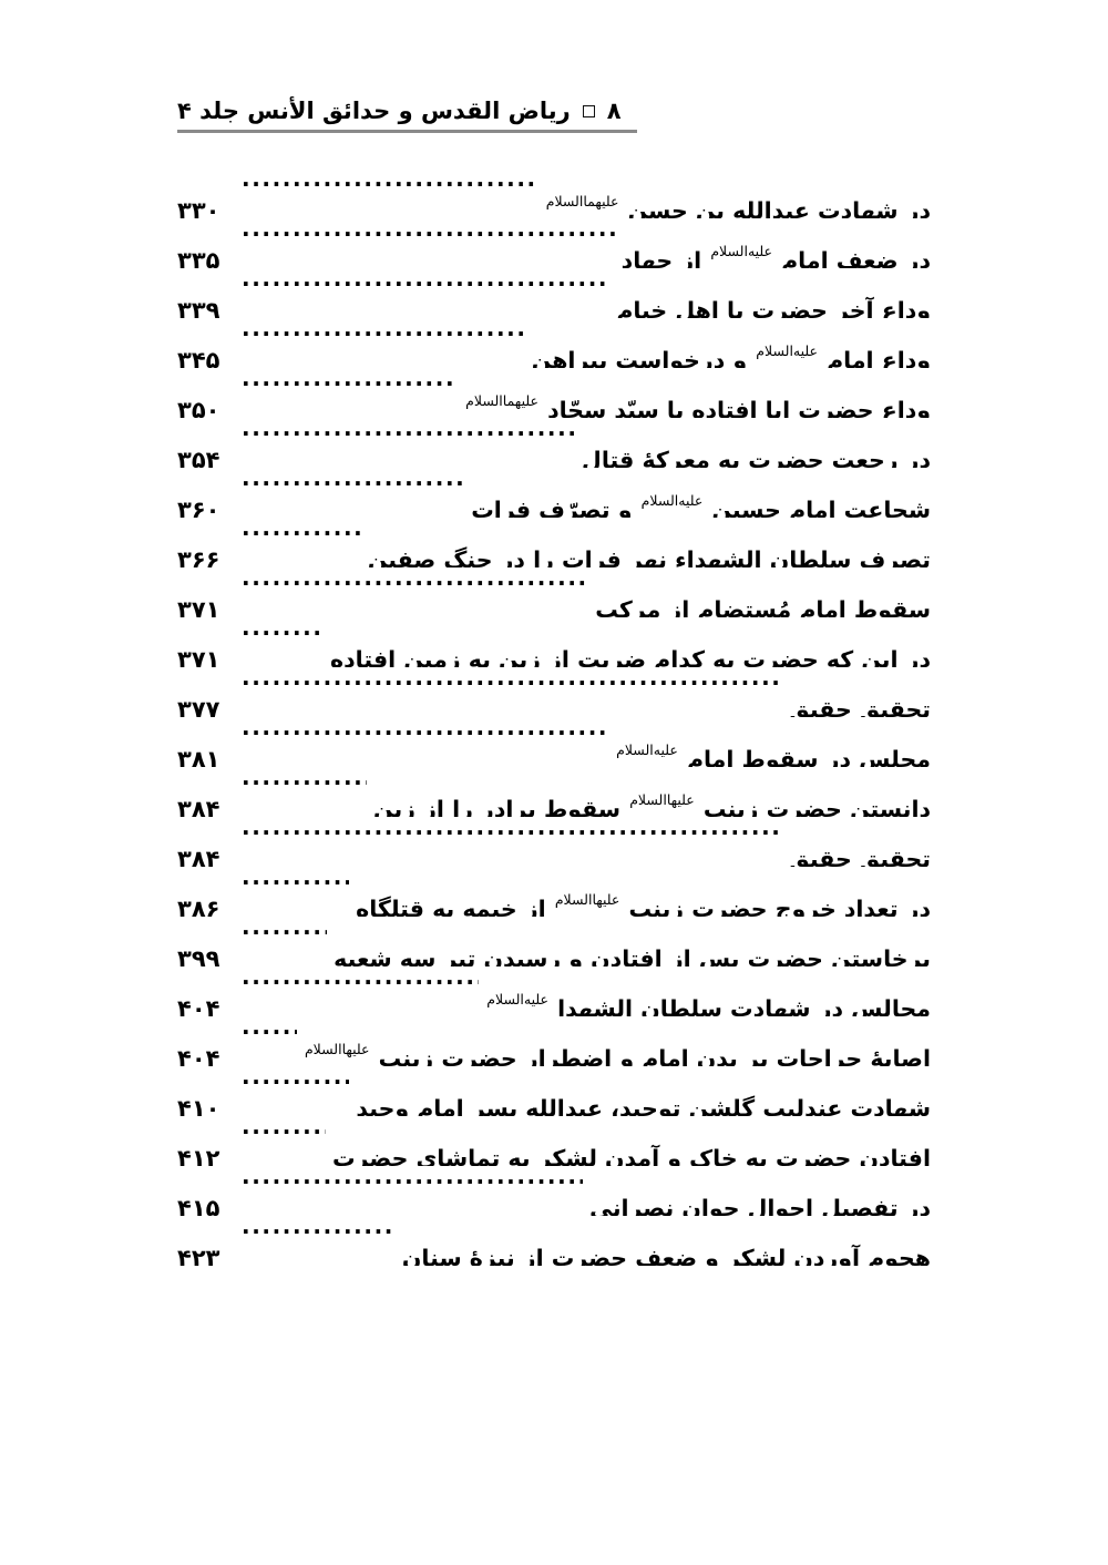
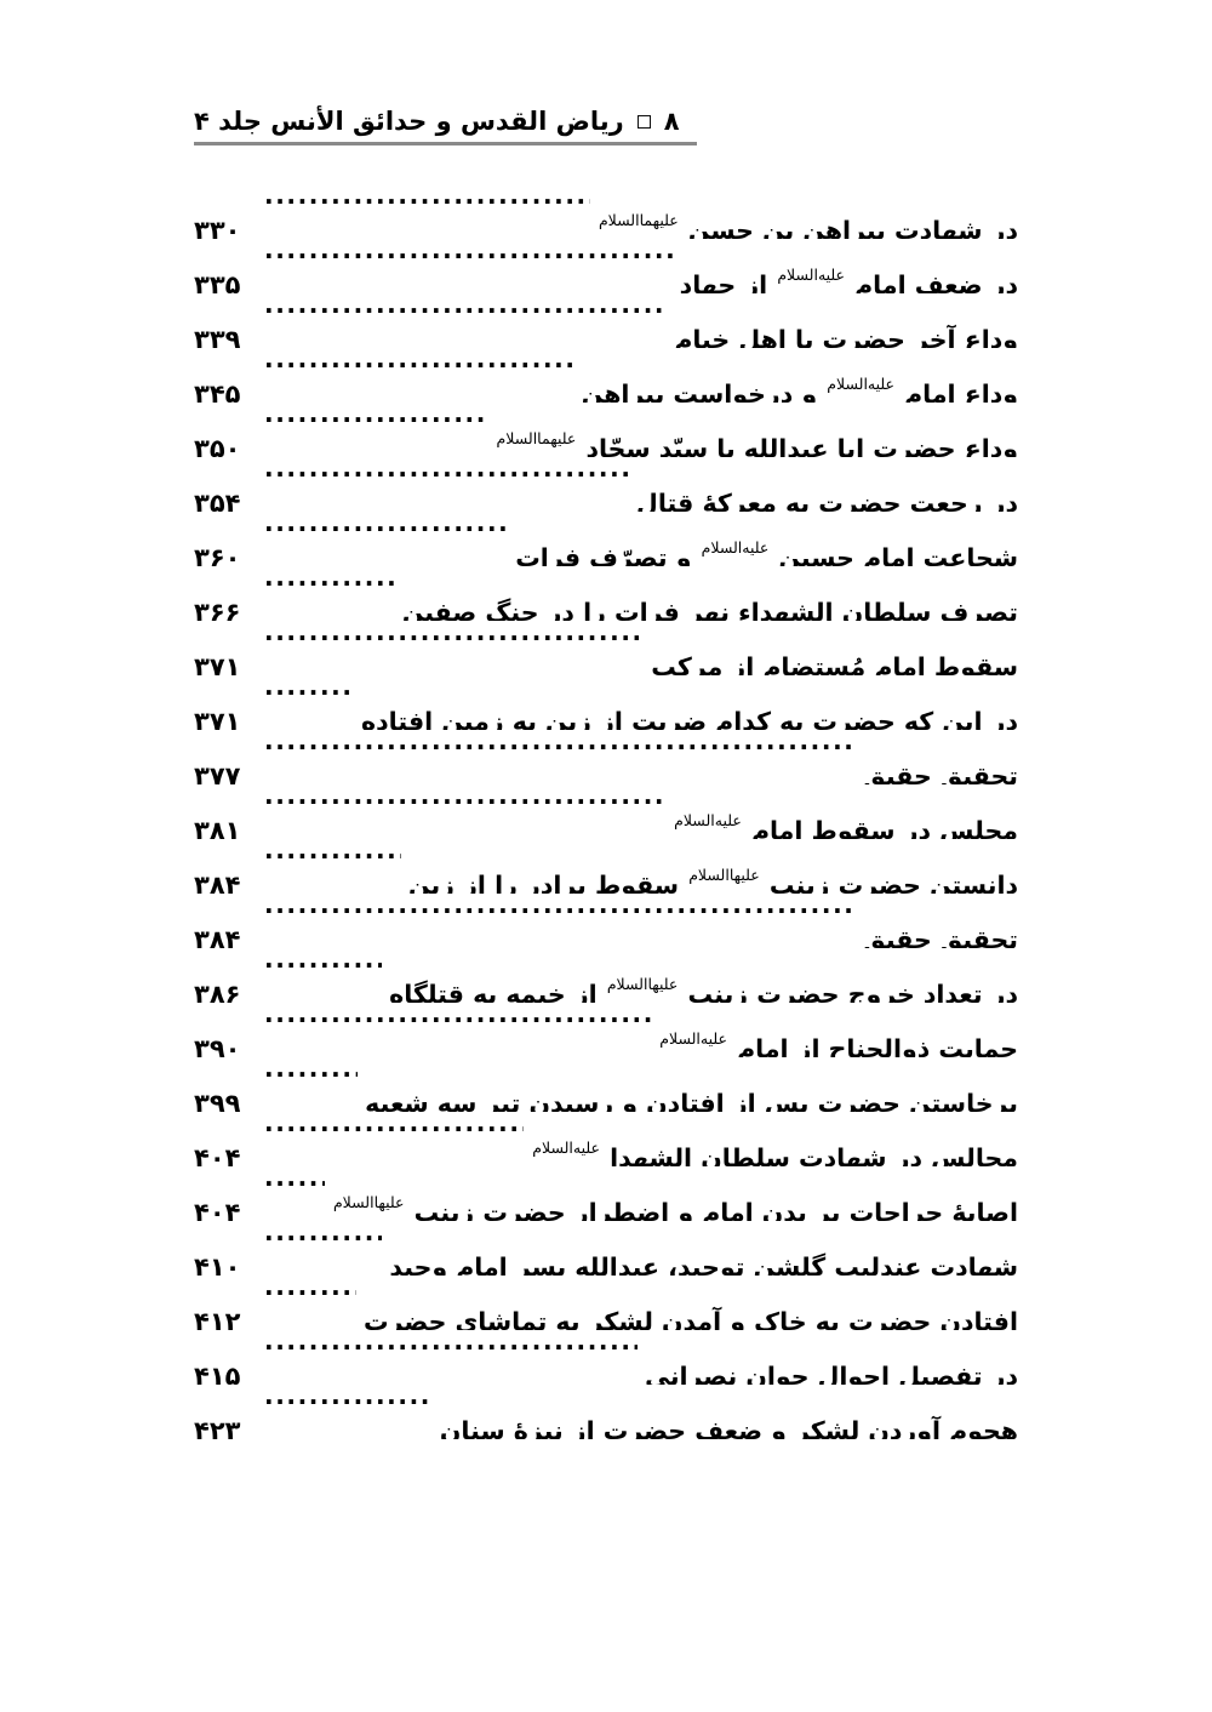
  ۸
  ریاض القدس و حدائق الأنس جلد ۴
- در شهادت عبدالله بن حسن علیهماالسلام
+ در شهادت پیراهن بن حسن علیهماالسلام
  ۳۳۰
  در ضعف امام علیه‌السلام از جهاد
  ۳۳۵
  وداع آخر حضرت با اهل خیام
  ۳۳۹
  وداع امام علیه‌السلام و درخواست پیراهن
  ۳۴۵
- وداع حضرت ابا افتاده با سیّد سجّاد علیهماالسلام
+ وداع حضرت ابا عبدالله با سیّد سجّاد علیهماالسلام
  ۳۵۰
  در رجعت حضرت به معرکهٔ قتال
  ۳۵۴
  شجاعت امام حسین علیه‌السلام و تصرّف فرات
  ۳۶۰
  تصرف سلطان الشهداء نهر فرات را در جنگ صفین
  ۳۶۶
  سقوط امام مُستضام از مرکب
  ۳۷۱
  در این که حضرت به کدام ضربت از زین به زمین افتاده
  ۳۷۱
  تحقیق حقیق
  ۳۷۷
  مجلس در سقوط امام علیه‌السلام
  ۳۸۱
  دانستن حضرت زینب علیهاالسلام سقوط برادر را از زین
  ۳۸۴
  تحقیق حقیق
  ۳۸۴
  در تعداد خروج حضرت زینب علیهاالسلام از خیمه به قتلگاه
  ۳۸۶
+ حمایت ذوالجناح از امام علیه‌السلام
+ ۳۹۰
  برخاستن حضرت پس از افتادن و رسیدن تیر سه شعبه
  ۳۹۹
  مجالس در شهادت سلطان الشهدا علیه‌السلام
  ۴۰۴
  اصابهٔ جراحات بر بدن امام و اضطرار حضرت زینب علیهاالسلام
  ۴۰۴
  شهادت عندلیب گلشن توحید، عبدالله پسر امام وحید
  ۴۱۰
  افتادن حضرت به خاک و آمدن لشکر به تماشای حضرت
  ۴۱۲
  در تفصیل احوال جوان نصرانی
  ۴۱۵
  هجوم آوردن لشکر و ضعف حضرت از نیزهٔ سنان
  ۴۲۳
